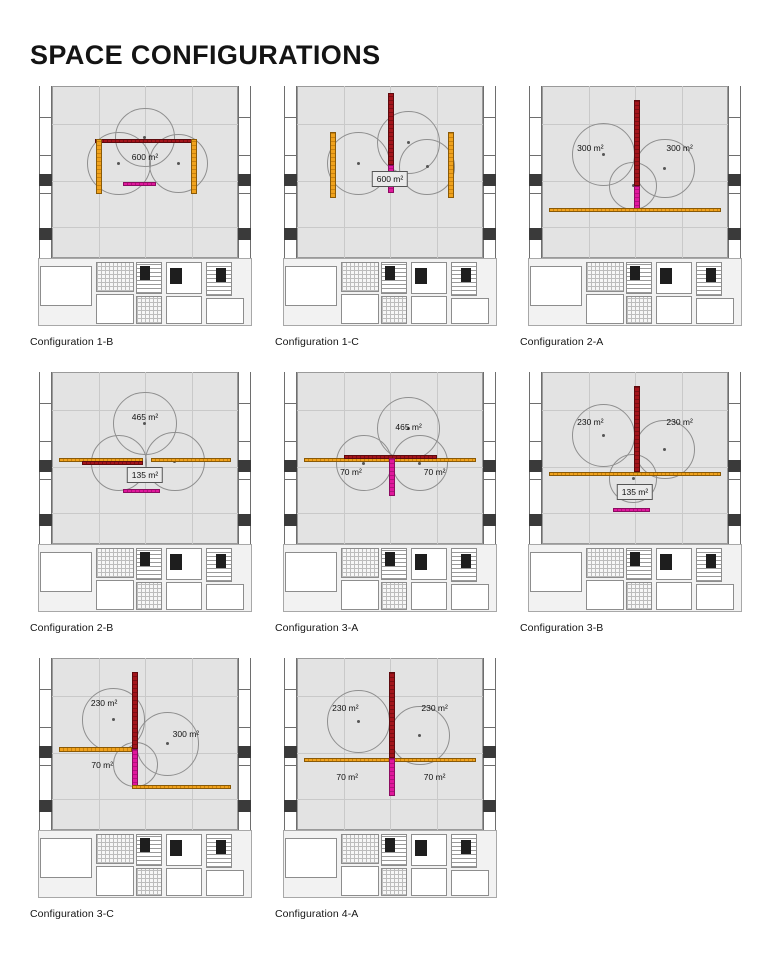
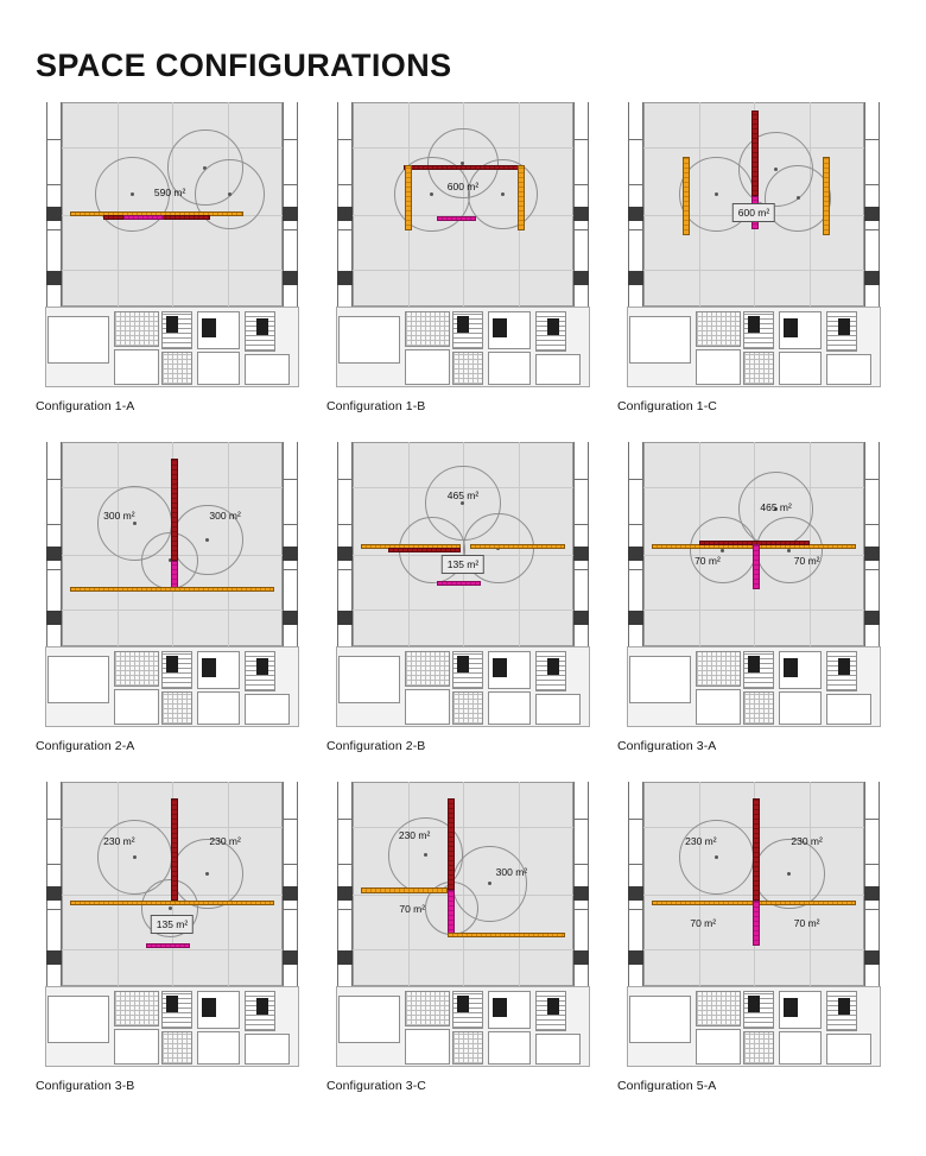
  SPACE CONFIGURATIONS
+ 590 m²
+ Configuration 1-A
  600 m²
  Configuration 1-B
  600 m²
  Configuration 1-C
  300 m²
  300 m²
  Configuration 2-A
  465 m²
  135 m²
  Configuration 2-B
  465 m²
  70 m²
  70 m²
  Configuration 3-A
  230 m²
  230 m²
  135 m²
  Configuration 3-B
  230 m²
  300 m²
  70 m²
  Configuration 3-C
  230 m²
  230 m²
  70 m²
  70 m²
- Configuration 4-A
+ Configuration 5-A
